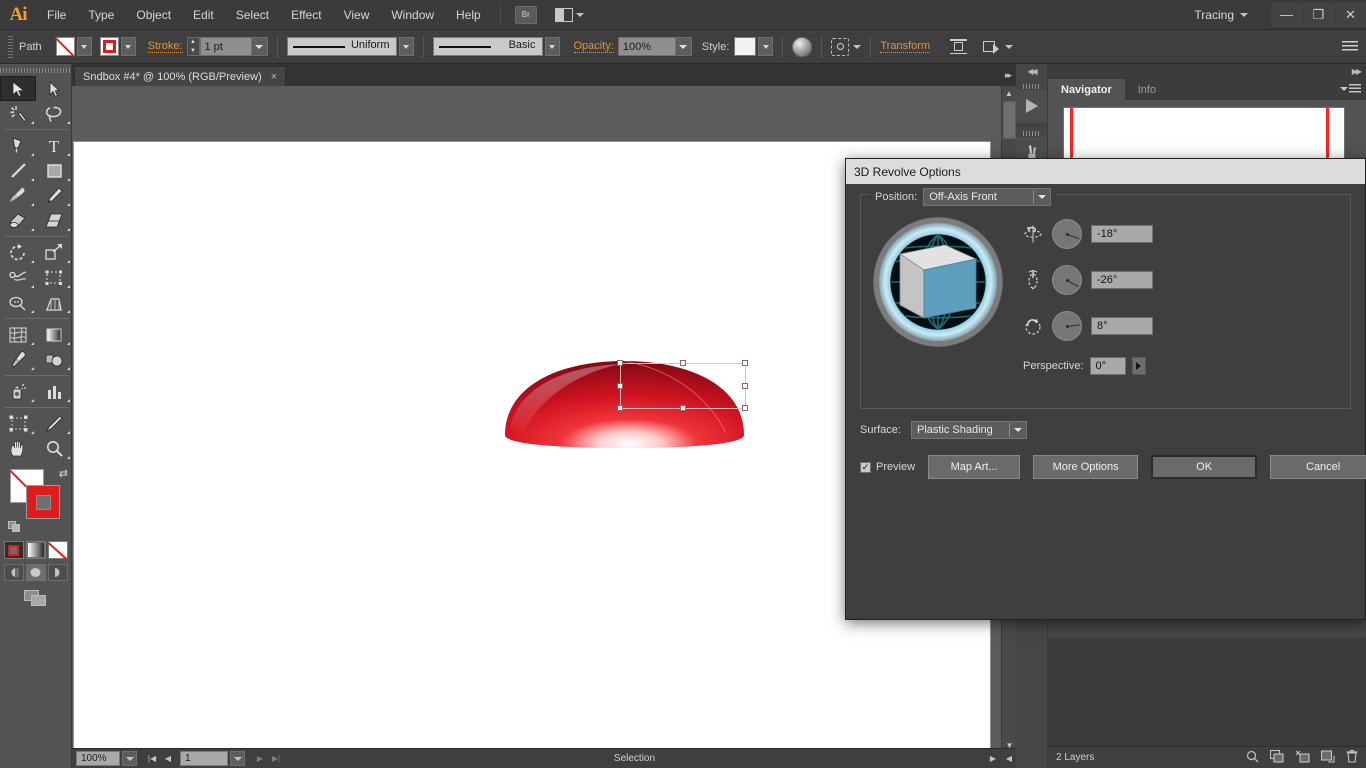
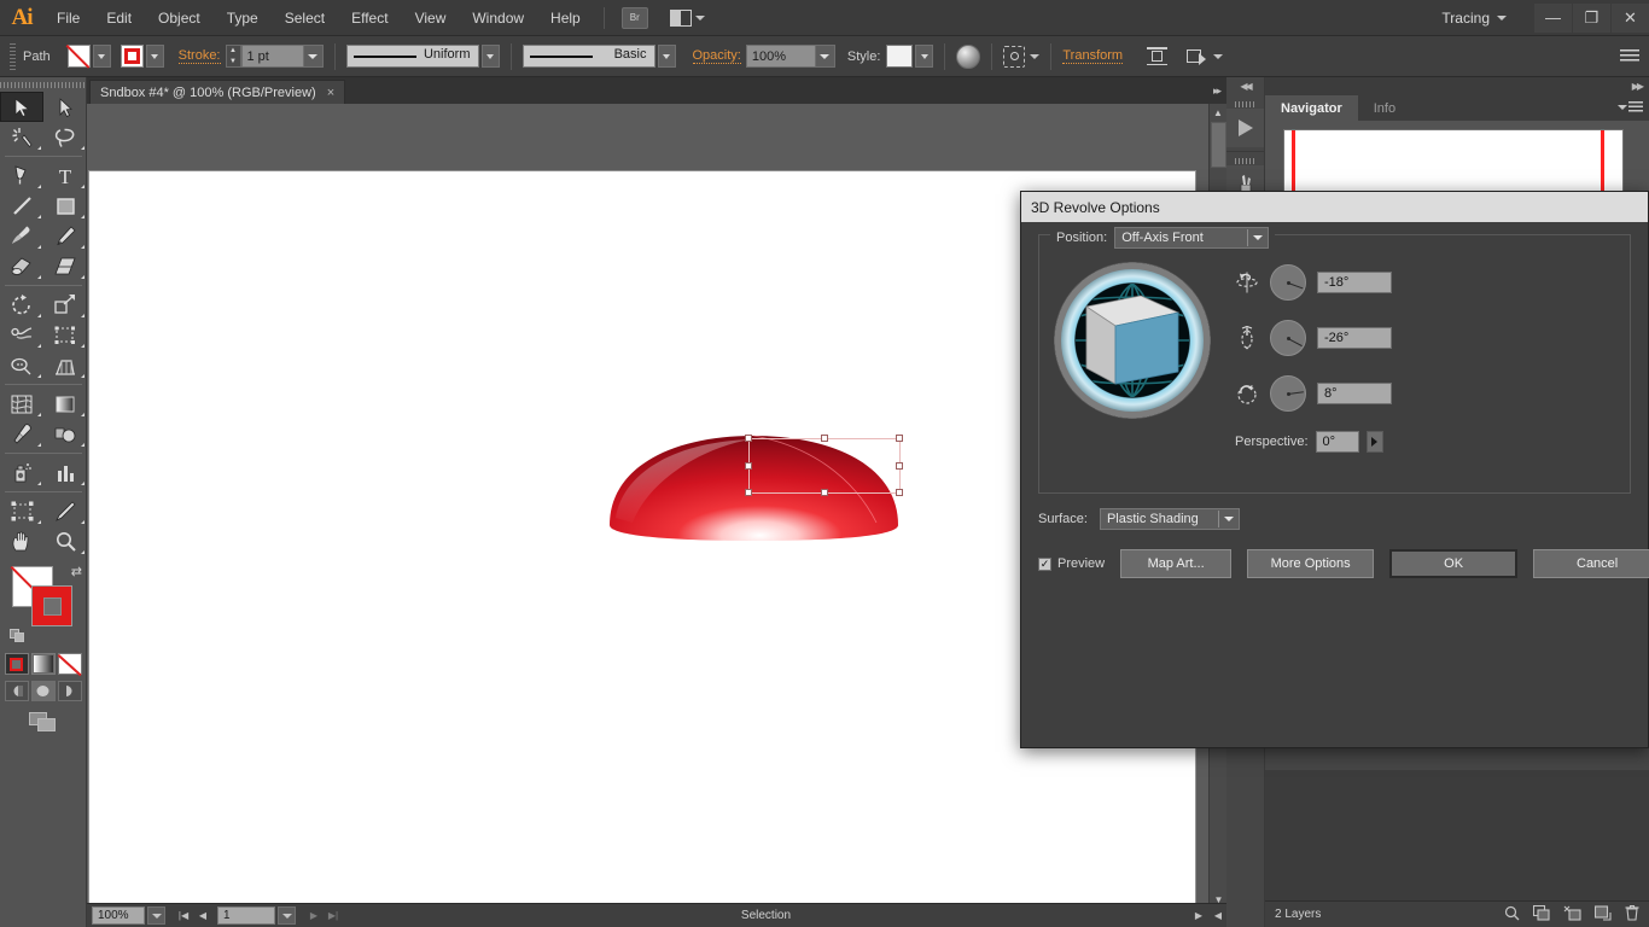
  Ai
  File
- Type
+ Edit
  Object
- Edit
+ Type
  Select
  Effect
  View
  Window
  Help
  Br
  Tracing
  —
  ❐
  ✕
  Path
  Stroke:
  1 pt
  Uniform
  Basic
  Opacity:
  100%
  Style:
  Transform
  T
  ⇄
  Sndbox #4* @ 100% (RGB/Preview)
  ×
  ▸▸
  ▲
  ▼
  100%
  |◀
  ◀
  1
  ▶
  ▶|
  Selection
  ▶
  ◀
  ◀◀
  ▶▶
  Navigator
  Info
  2 Layers
  3D Revolve Options
  Position:
  Off-Axis Front
  -18°
  -26°
  8°
  Perspective:
  0°
  Surface:
  Plastic Shading
  ✓
  Preview
  Map Art...
  More Options
  OK
  Cancel
